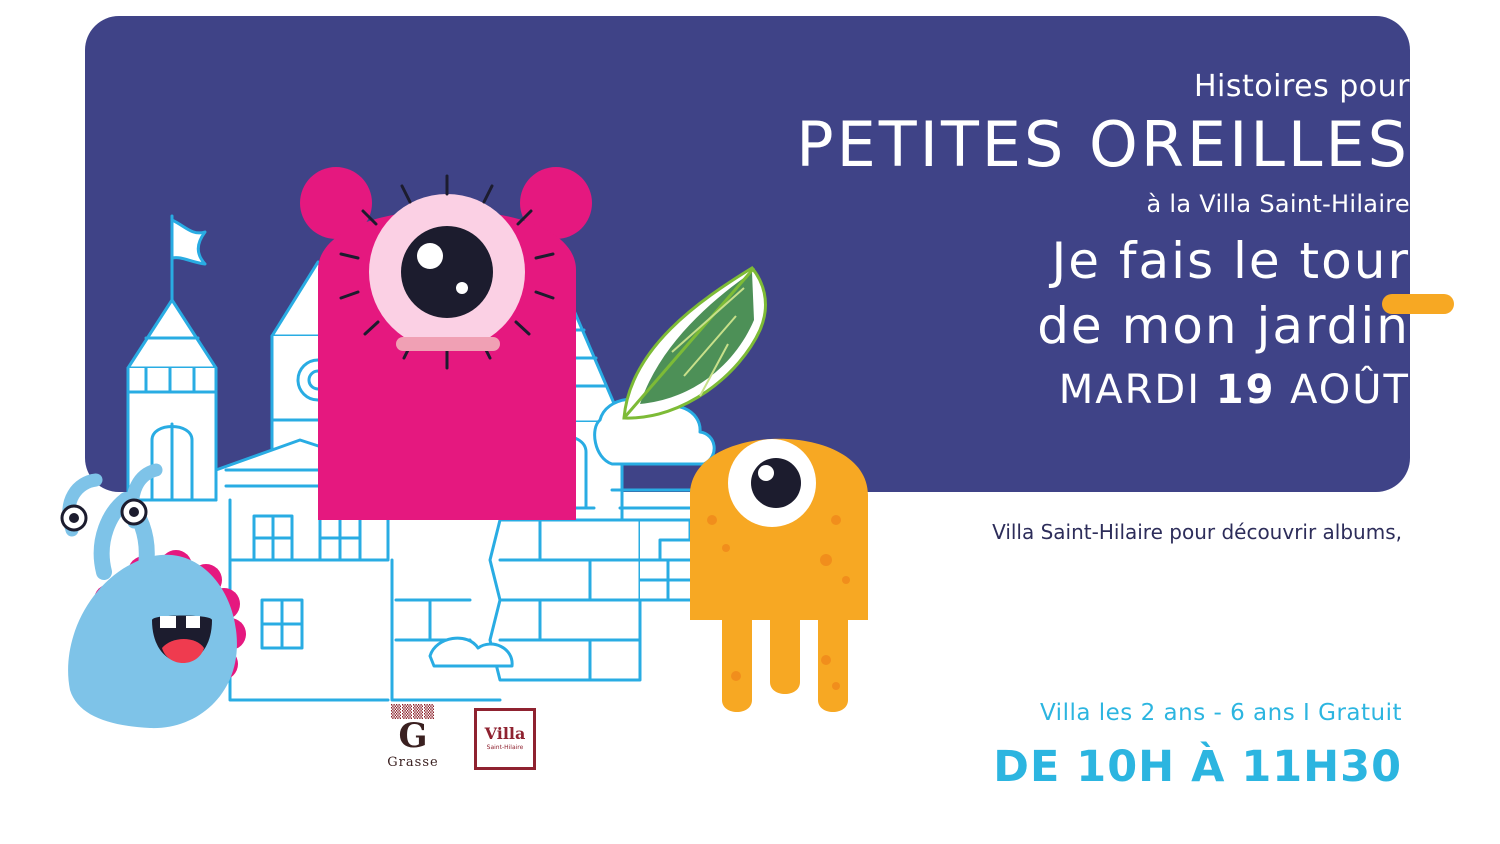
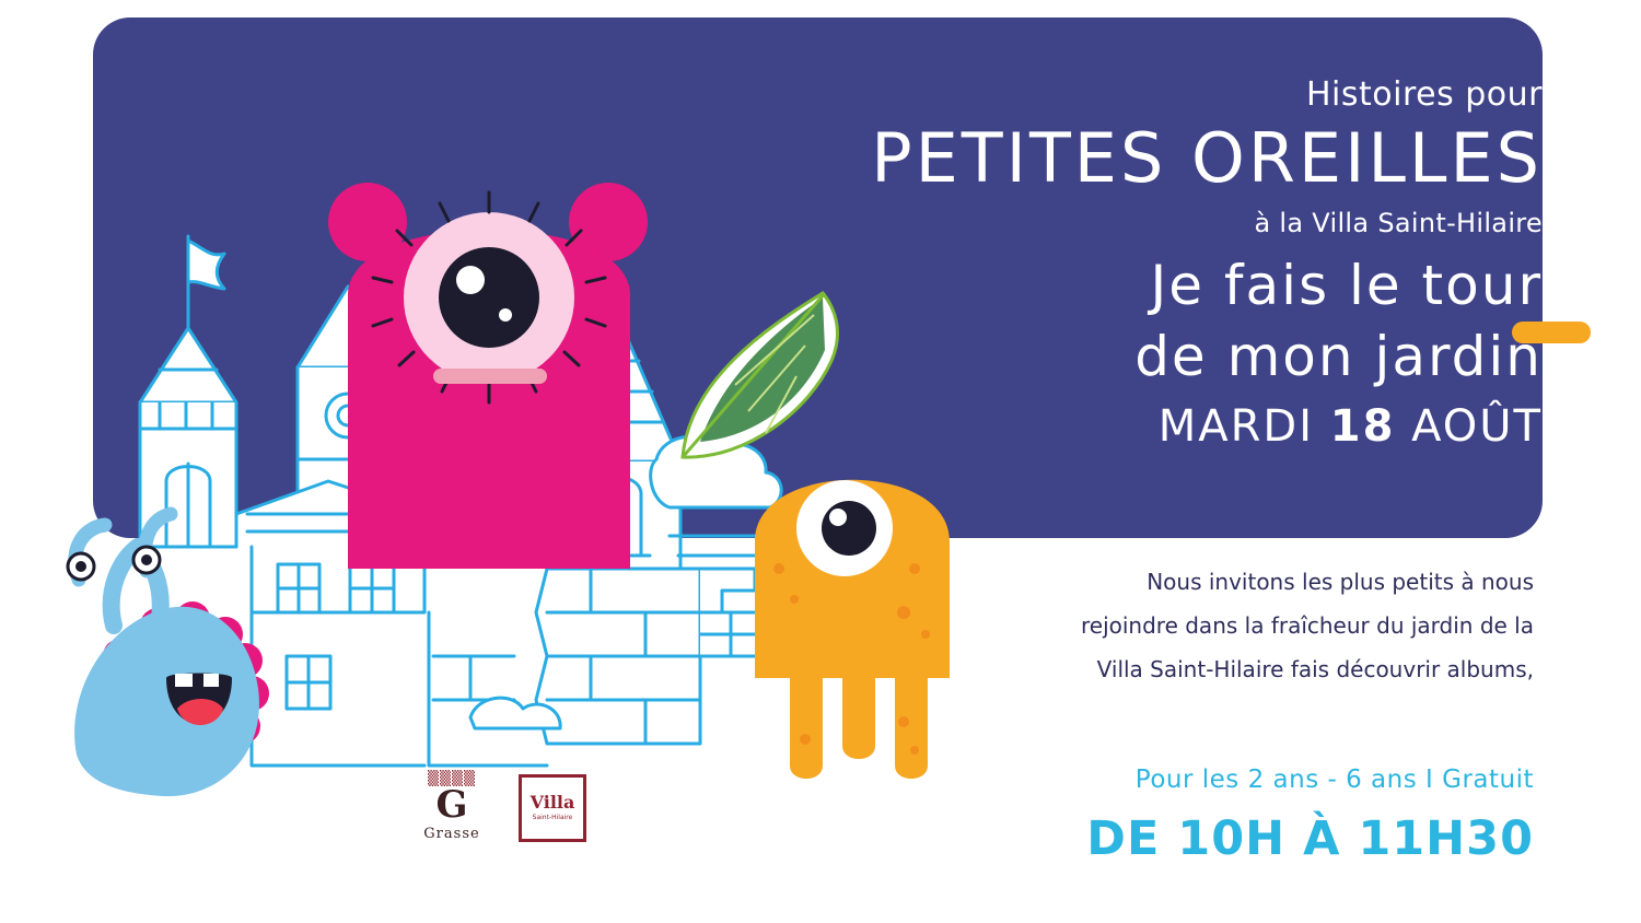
  Histoires pour
  PETITES OREILLES
  à la Villa Saint-Hilaire
  Je fais le tour
  de mon jardin
- MARDI 19 AOÛT
+ MARDI 18 AOÛT
+ Nous invitons les plus petits à nous
+ rejoindre dans la fraîcheur du jardin de la
- Villa Saint-Hilaire pour découvrir albums,
+ Villa Saint-Hilaire fais découvrir albums,
- Villa les 2 ans - 6 ans I Gratuit
+ Pour les 2 ans - 6 ans I Gratuit
  DE 10H À 11H30
  ▒▒▒▒
  G
  Grasse
  Villa
